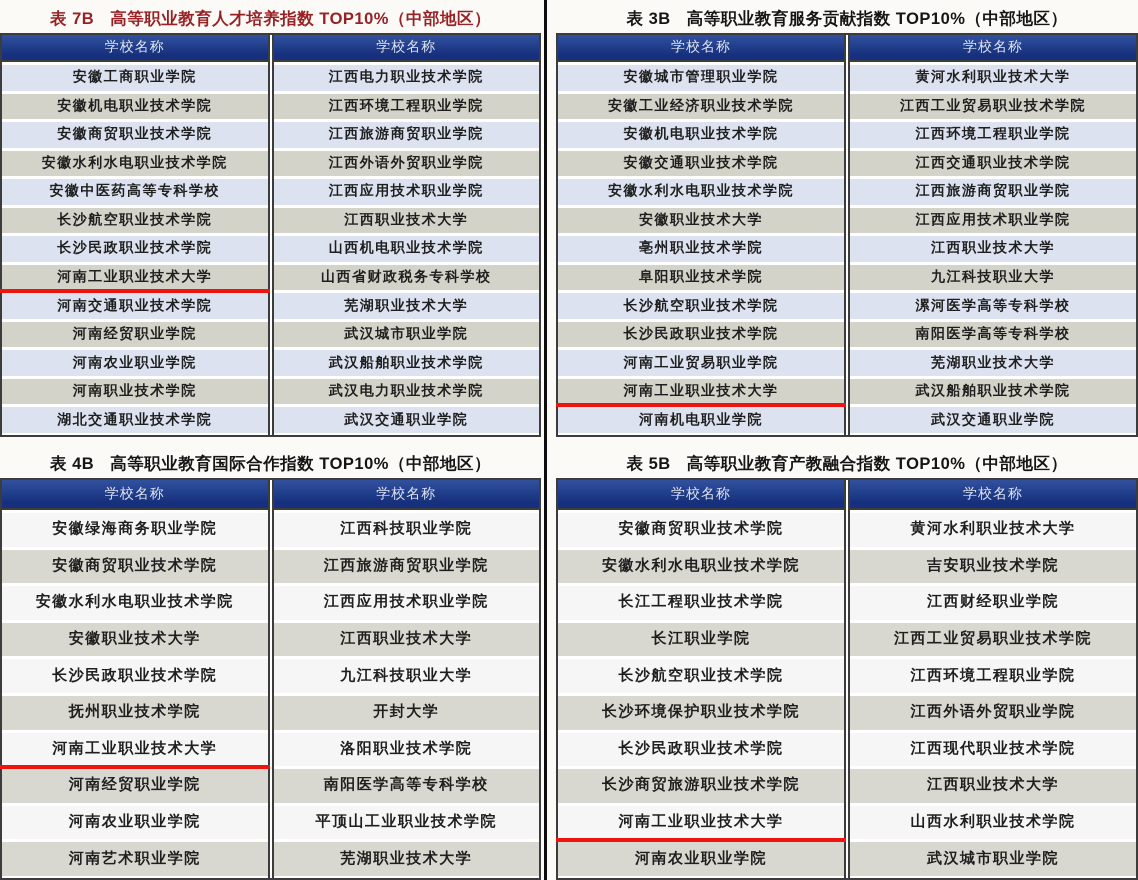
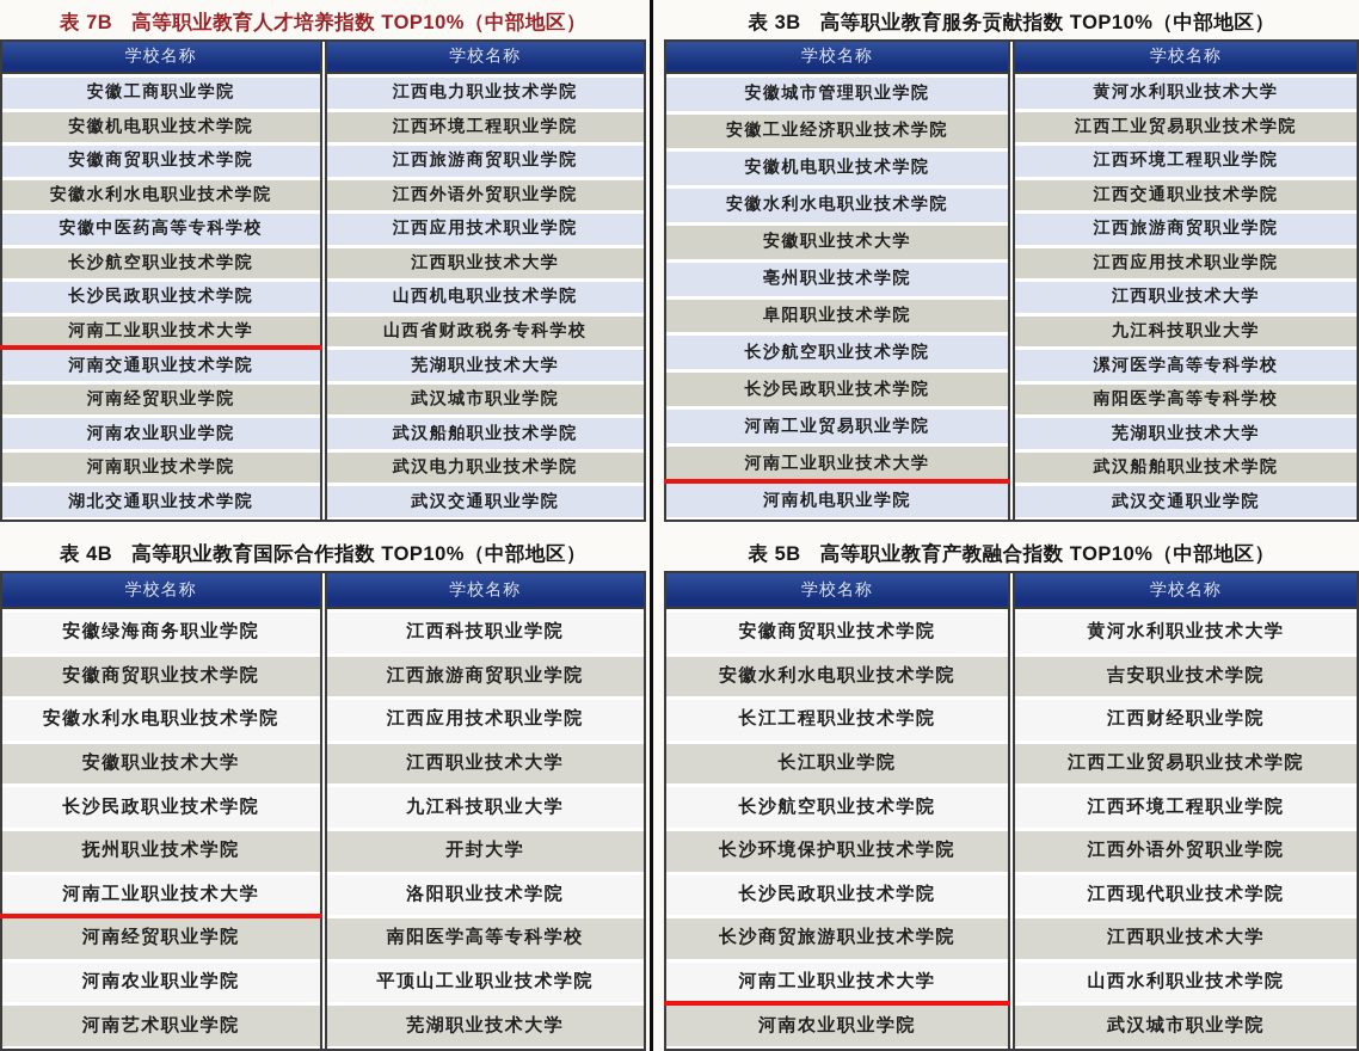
  表 7B 高等职业教育人才培养指数 TOP10%（中部地区）
  学校名称
  安徽工商职业学院
  安徽机电职业技术学院
  安徽商贸职业技术学院
  安徽水利水电职业技术学院
  安徽中医药高等专科学校
  长沙航空职业技术学院
  长沙民政职业技术学院
  河南工业职业技术大学
  河南交通职业技术学院
  河南经贸职业学院
  河南农业职业学院
  河南职业技术学院
  湖北交通职业技术学院
  学校名称
  江西电力职业技术学院
  江西环境工程职业学院
  江西旅游商贸职业学院
  江西外语外贸职业学院
  江西应用技术职业学院
  江西职业技术大学
  山西机电职业技术学院
  山西省财政税务专科学校
  芜湖职业技术大学
  武汉城市职业学院
  武汉船舶职业技术学院
  武汉电力职业技术学院
  武汉交通职业学院
  表 3B 高等职业教育服务贡献指数 TOP10%（中部地区）
  学校名称
  安徽城市管理职业学院
  安徽工业经济职业技术学院
  安徽机电职业技术学院
- 安徽交通职业技术学院
  安徽水利水电职业技术学院
  安徽职业技术大学
  亳州职业技术学院
  阜阳职业技术学院
  长沙航空职业技术学院
  长沙民政职业技术学院
  河南工业贸易职业学院
  河南工业职业技术大学
  河南机电职业学院
  学校名称
  黄河水利职业技术大学
  江西工业贸易职业技术学院
  江西环境工程职业学院
  江西交通职业技术学院
  江西旅游商贸职业学院
  江西应用技术职业学院
  江西职业技术大学
  九江科技职业大学
  漯河医学高等专科学校
  南阳医学高等专科学校
  芜湖职业技术大学
  武汉船舶职业技术学院
  武汉交通职业学院
  表 4B 高等职业教育国际合作指数 TOP10%（中部地区）
  学校名称
  安徽绿海商务职业学院
  安徽商贸职业技术学院
  安徽水利水电职业技术学院
  安徽职业技术大学
  长沙民政职业技术学院
  抚州职业技术学院
  河南工业职业技术大学
  河南经贸职业学院
  河南农业职业学院
  河南艺术职业学院
  学校名称
  江西科技职业学院
  江西旅游商贸职业学院
  江西应用技术职业学院
  江西职业技术大学
  九江科技职业大学
  开封大学
  洛阳职业技术学院
  南阳医学高等专科学校
  平顶山工业职业技术学院
  芜湖职业技术大学
  表 5B 高等职业教育产教融合指数 TOP10%（中部地区）
  学校名称
  安徽商贸职业技术学院
  安徽水利水电职业技术学院
  长江工程职业技术学院
  长江职业学院
  长沙航空职业技术学院
  长沙环境保护职业技术学院
  长沙民政职业技术学院
  长沙商贸旅游职业技术学院
  河南工业职业技术大学
  河南农业职业学院
  学校名称
  黄河水利职业技术大学
  吉安职业技术学院
  江西财经职业学院
  江西工业贸易职业技术学院
  江西环境工程职业学院
  江西外语外贸职业学院
  江西现代职业技术学院
  江西职业技术大学
  山西水利职业技术学院
  武汉城市职业学院
